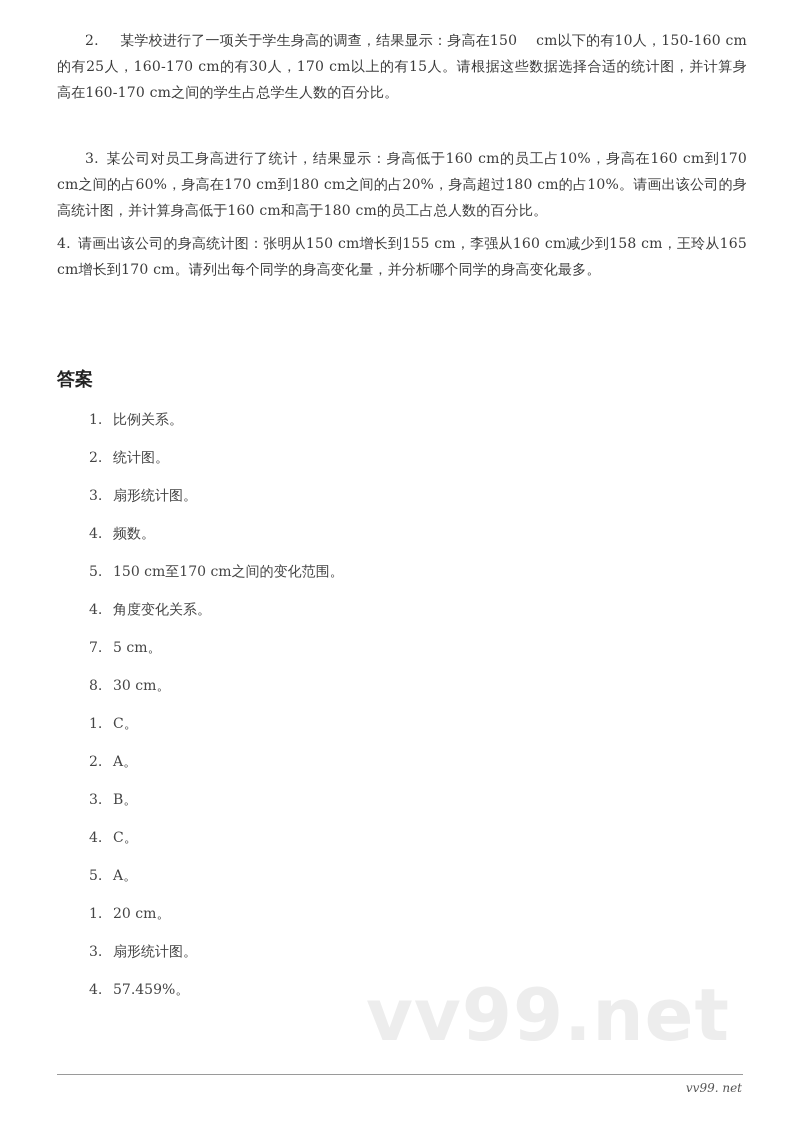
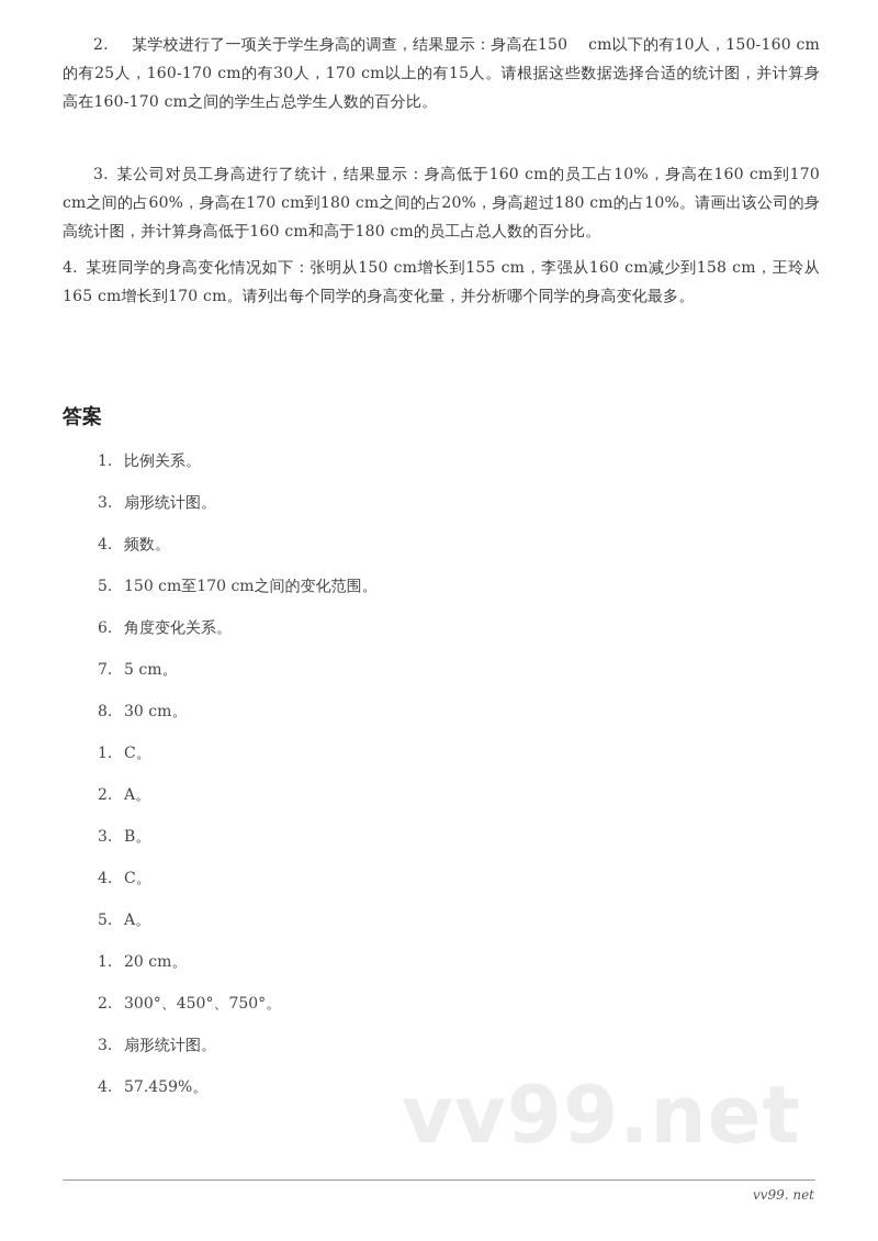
  2. 某学校进行了一项关于学生身高的调查，结果显示：身高在150 cm以下的有10人，150-160 cm的有25人，160-170 cm的有30人，170 cm以上的有15人。请根据这些数据选择合适的统计图，并计算身高在160-170 cm之间的学生占总学生人数的百分比。
  3. 某公司对员工身高进行了统计，结果显示：身高低于160 cm的员工占10%，身高在160 cm到170 cm之间的占60%，身高在170 cm到180 cm之间的占20%，身高超过180 cm的占10%。请画出该公司的身高统计图，并计算身高低于160 cm和高于180 cm的员工占总人数的百分比。
- 4. 请画出该公司的身高统计图：张明从150 cm增长到155 cm，李强从160 cm减少到158 cm，王玲从165 cm增长到170 cm。请列出每个同学的身高变化量，并分析哪个同学的身高变化最多。
+ 4. 某班同学的身高变化情况如下：张明从150 cm增长到155 cm，李强从160 cm减少到158 cm，王玲从165 cm增长到170 cm。请列出每个同学的身高变化量，并分析哪个同学的身高变化最多。
  答案
  1. 比例关系。
- 2. 统计图。
  3. 扇形统计图。
  4. 频数。
  5. 150 cm至170 cm之间的变化范围。
- 4. 角度变化关系。
+ 6. 角度变化关系。
  7. 5 cm。
  8. 30 cm。
  1. C。
  2. A。
  3. B。
  4. C。
  5. A。
  1. 20 cm。
+ 2. 300°、450°、750°。
  3. 扇形统计图。
  4. 57.459%。
  vv99. net
